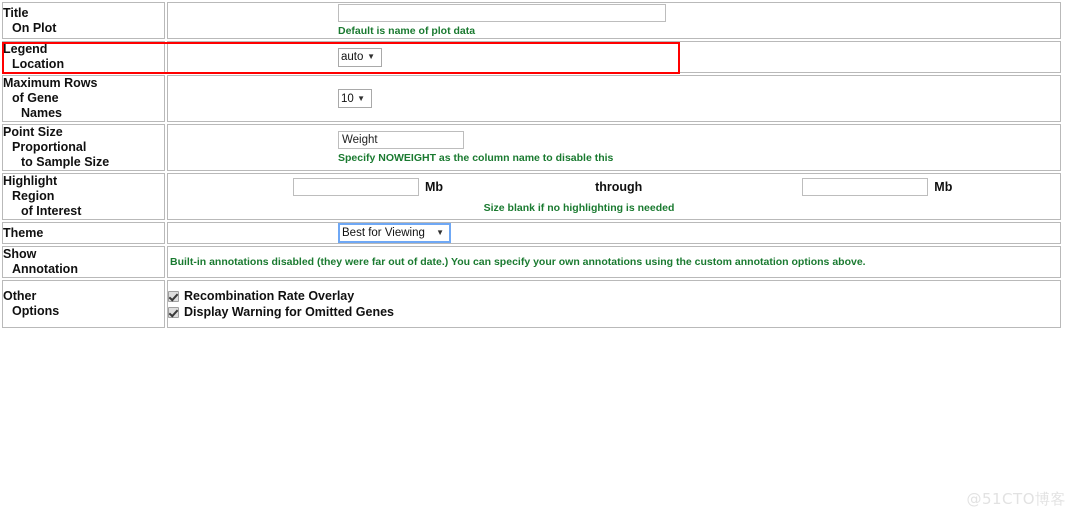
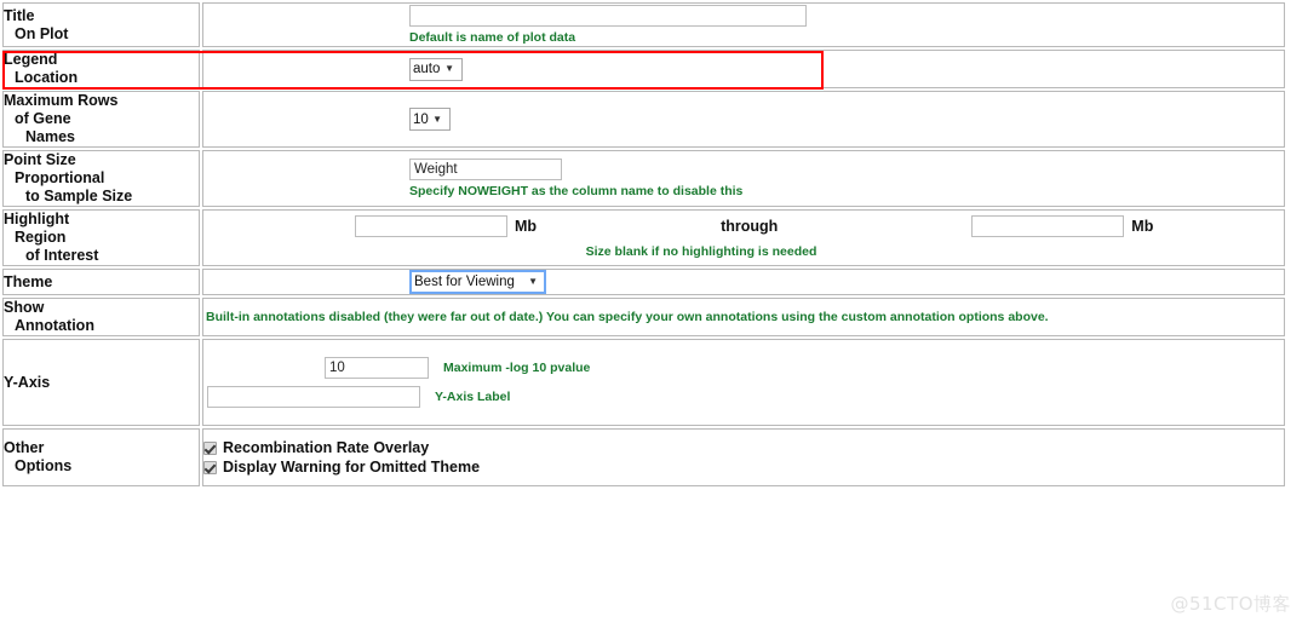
  Title On Plot	Default is name of plot data
  Legend Location	auto ▼
  Maximum Rows of Gene Names	10 ▼
  Point Size Proportional to Sample Size	Weight Specify NOWEIGHT as the column name to disable this
  Highlight Region of Interest	Mb through Mb Size blank if no highlighting is needed
  Theme	Best for Viewing ▼
  Show Annotation	Built-in annotations disabled (they were far out of date.) You can specify your own annotations using the custom annotation options above.
+ Y-Axis	10 Maximum -log 10 pvalue Y-Axis Label
- Other Options	Recombination Rate Overlay Display Warning for Omitted Genes
+ Other Options	Recombination Rate Overlay Display Warning for Omitted Theme
  @51CTO博客
